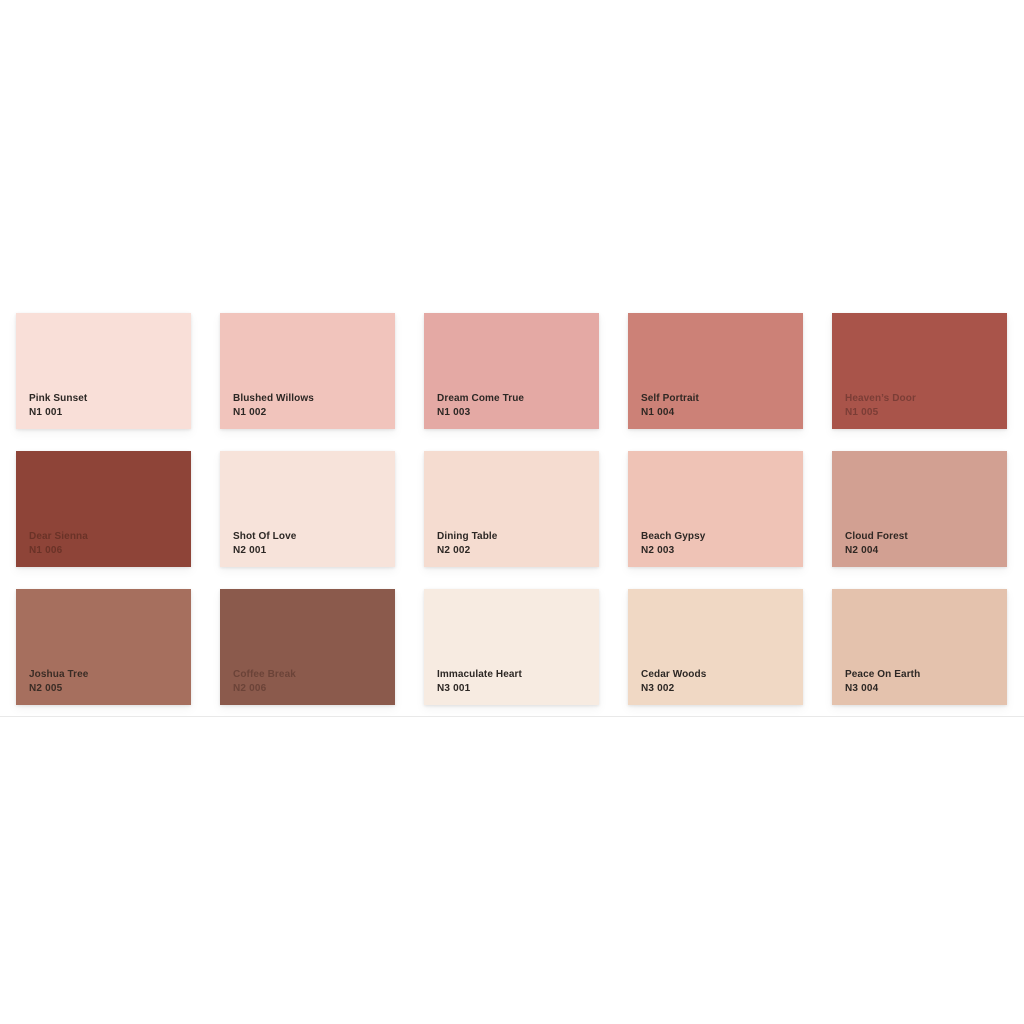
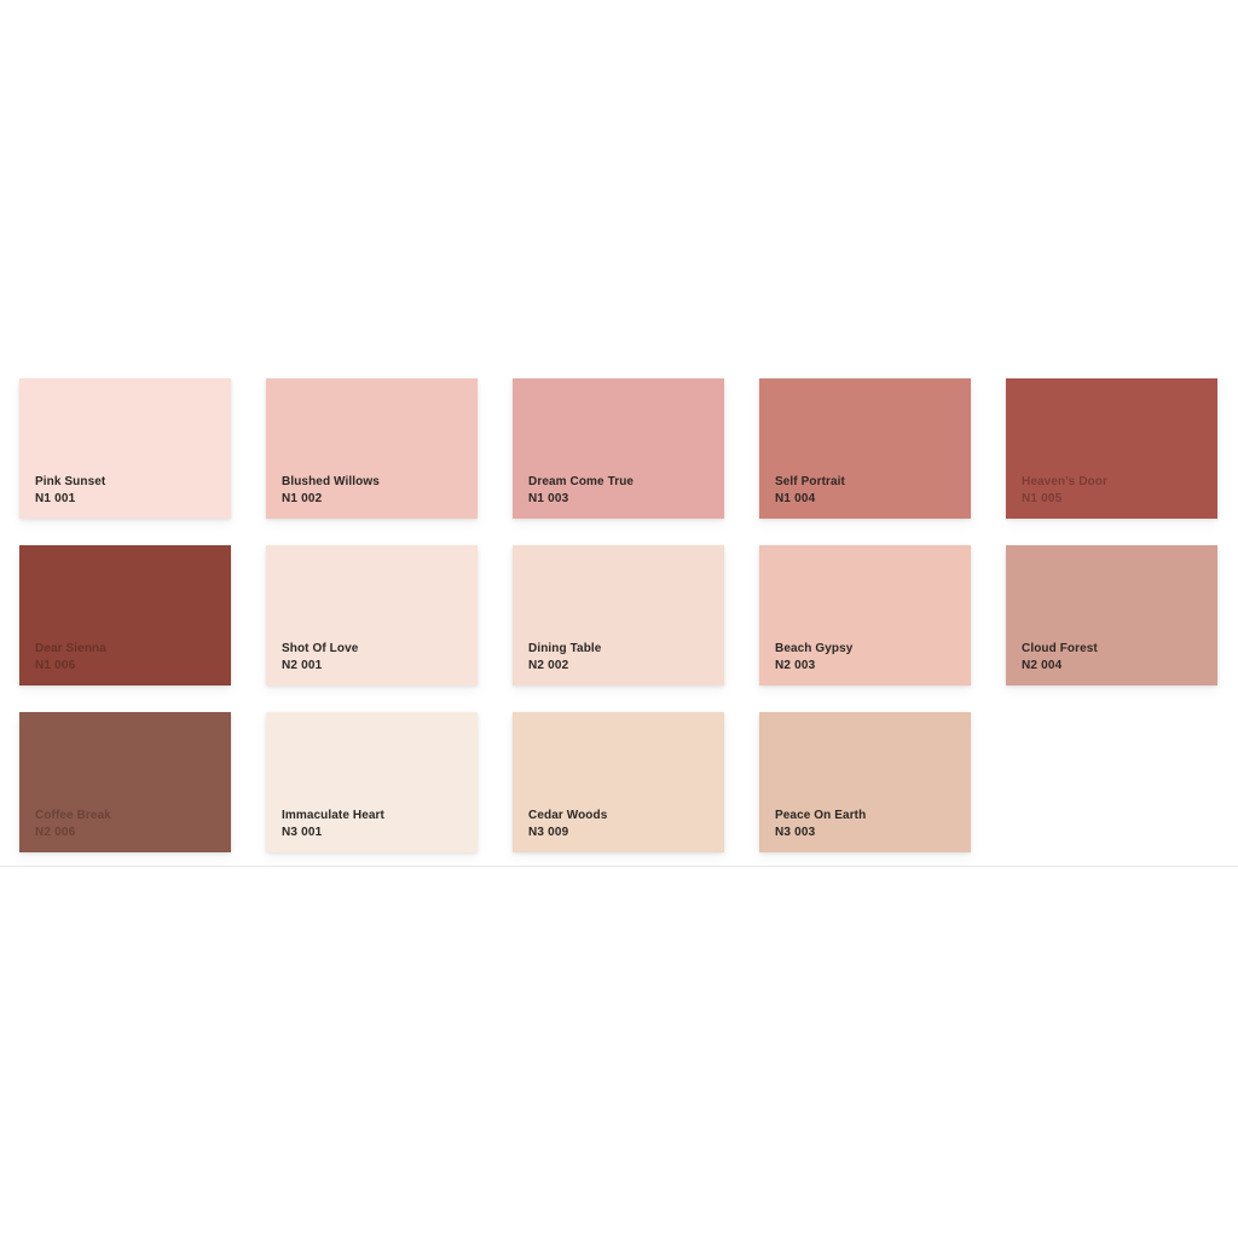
  Pink Sunset
  N1 001
  Blushed Willows
  N1 002
  Dream Come True
  N1 003
  Self Portrait
  N1 004
  Heaven’s Door
  N1 005
  Dear Sienna
  N1 006
  Shot Of Love
  N2 001
  Dining Table
  N2 002
  Beach Gypsy
  N2 003
  Cloud Forest
  N2 004
- Joshua Tree
- N2 005
  Coffee Break
  N2 006
  Immaculate Heart
  N3 001
  Cedar Woods
- N3 002
+ N3 009
  Peace On Earth
- N3 004
+ N3 003
